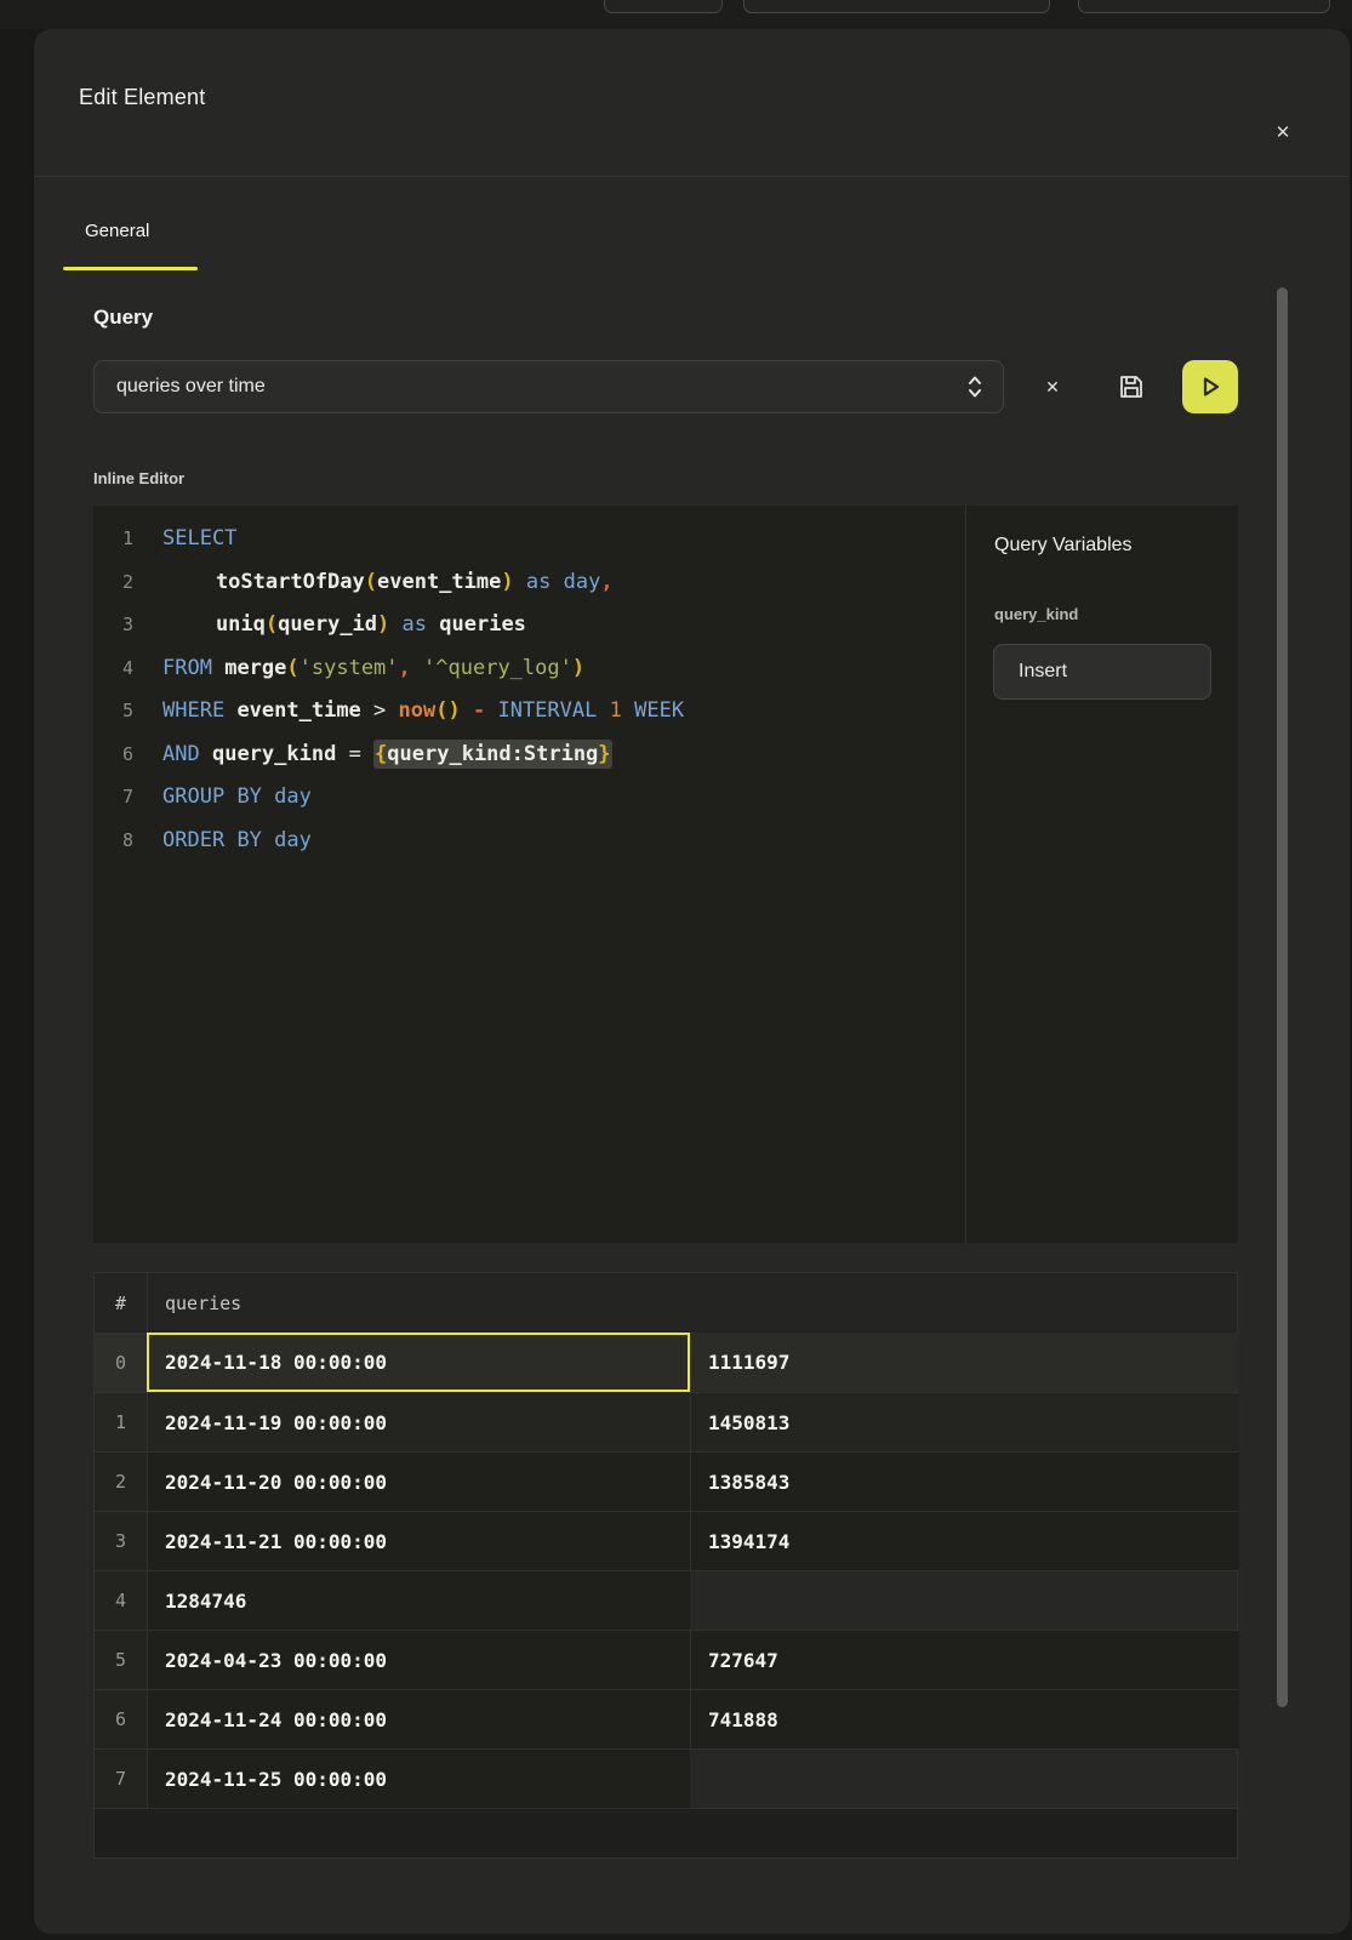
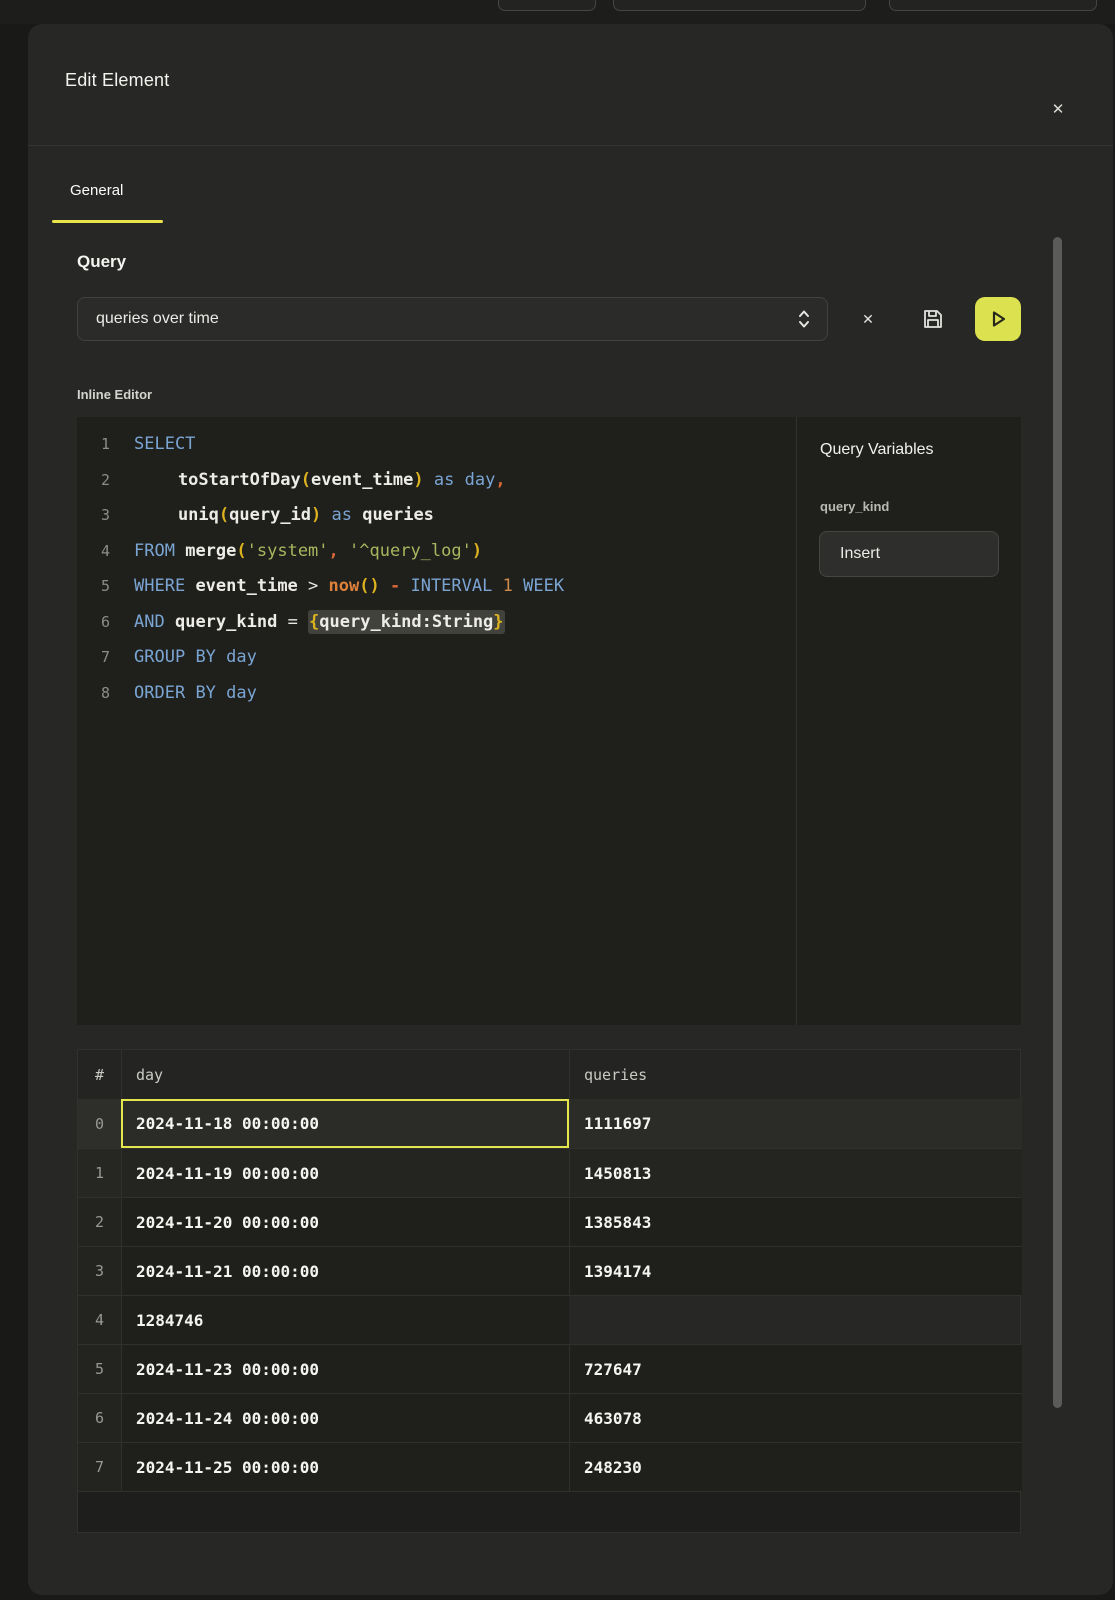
  Edit Element
  ✕
  General
  Query
  queries over time
  ✕
  Inline Editor
  1
  SELECT
  2
  toStartOfDay(event_time) as day,
  3
  uniq(query_id) as queries
  4
  FROM merge('system', '^query_log')
  5
  WHERE event_time > now() - INTERVAL 1 WEEK
  6
  AND query_kind = {query_kind:String}
  7
  GROUP BY day
  8
  ORDER BY day
  Query Variables
  query_kind
  Insert
  #
+ day
  queries
  0
  2024-11-18 00:00:00
  1111697
  1
  2024-11-19 00:00:00
  1450813
  2
  2024-11-20 00:00:00
  1385843
  3
  2024-11-21 00:00:00
  1394174
  4
  1284746
  5
- 2024-04-23 00:00:00
+ 2024-11-23 00:00:00
  727647
  6
  2024-11-24 00:00:00
- 741888
+ 463078
  7
  2024-11-25 00:00:00
+ 248230
